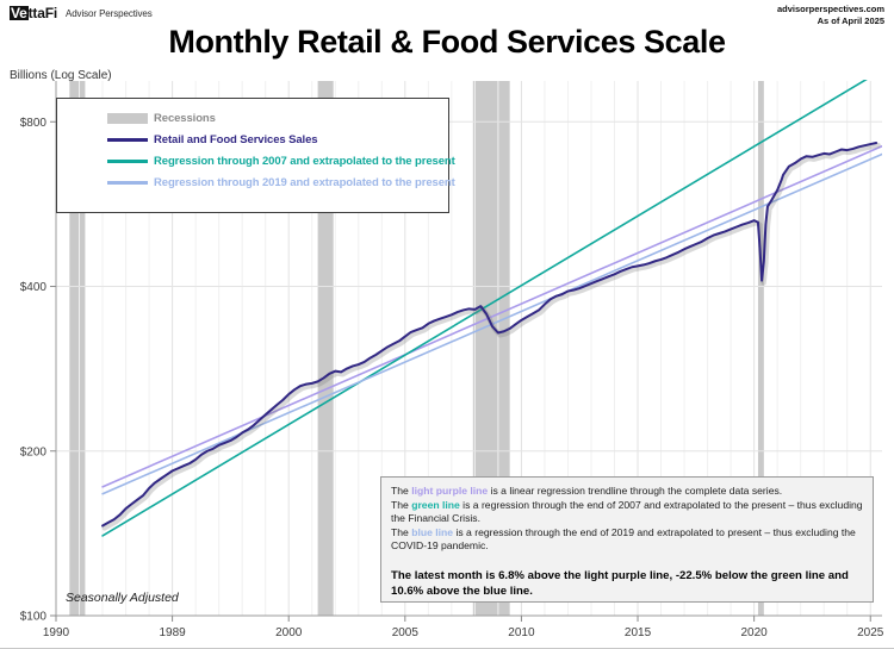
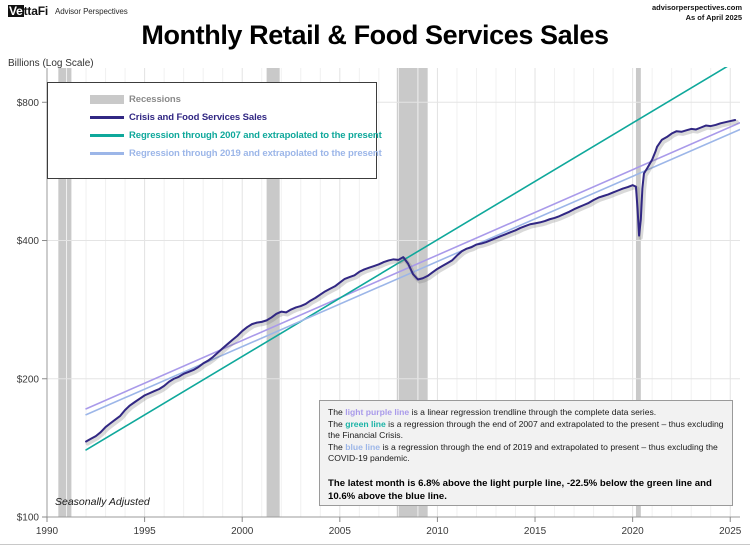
  VettaFi
  Advisor Perspectives
  advisorperspectives.com
  As of April 2025
- Monthly Retail & Food Services Scale
+ Monthly Retail & Food Services Sales
  Billions (Log Scale)
  $100
  $200
  $400
  $800
  1990
- 1989
+ 1995
  2000
  2005
  2010
  2015
  2020
  2025
  Recessions
- Retail and Food Services Sales
+ Crisis and Food Services Sales
  Regression through 2007 and extrapolated to the present
  Regression through 2019 and extrapolated to the present
  Seasonally Adjusted
  The light purple line is a linear regression trendline through the complete data series.
  The green line is a regression through the end of 2007 and extrapolated to the present – thus excluding the Financial Crisis.
  The blue line is a regression through the end of 2019 and extrapolated to present – thus excluding the COVID-19 pandemic.
  The latest month is 6.8% above the light purple line, -22.5% below the green line and 10.6% above the blue line.
